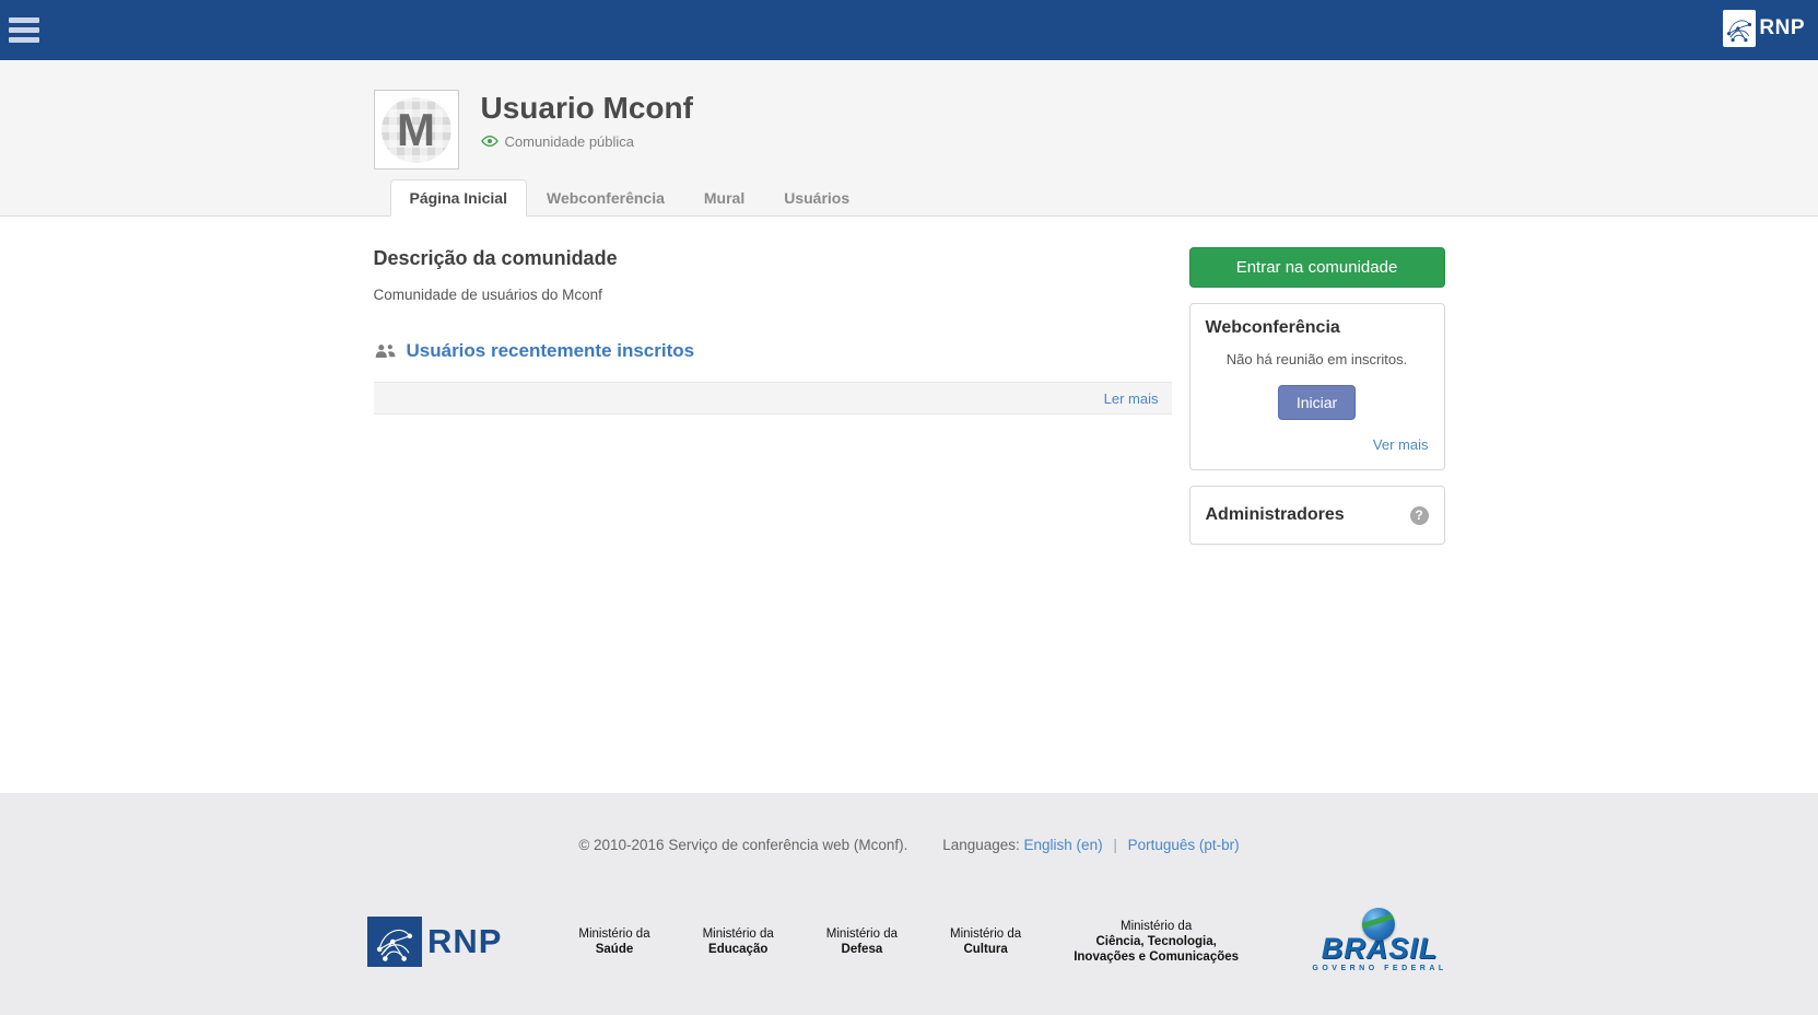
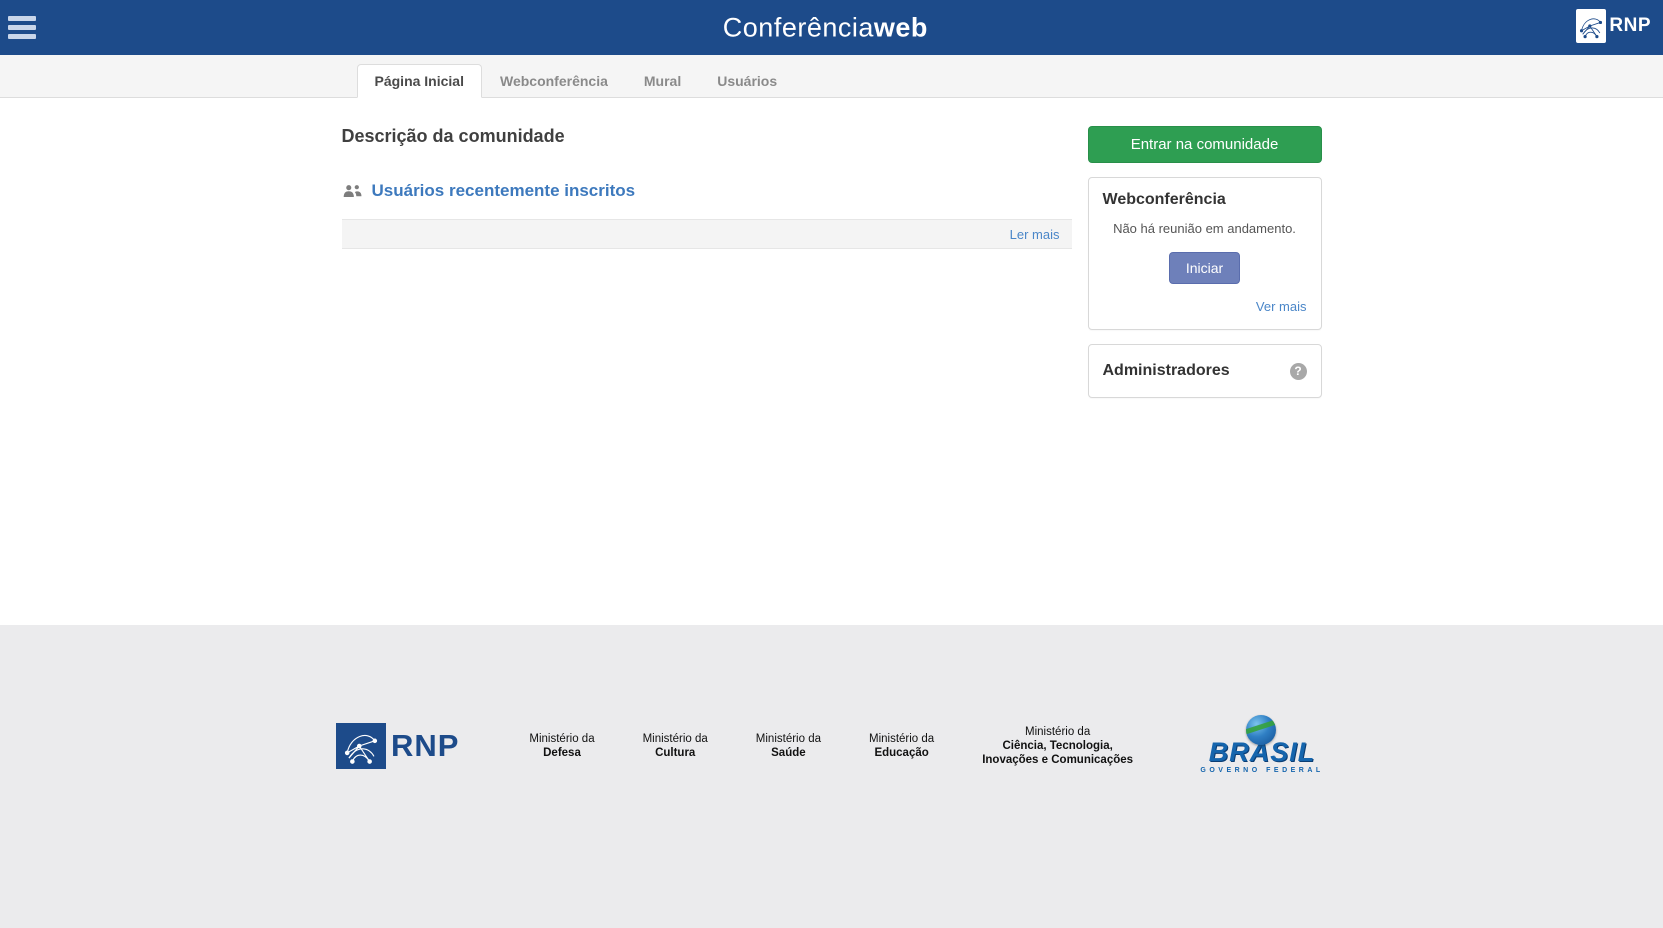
+ Conferênciaweb
  RNP
- M
- Usuario Mconf
- Comunidade pública
  Página Inicial
  Webconferência
  Mural
  Usuários
  Descrição da comunidade
- Comunidade de usuários do Mconf
  Usuários recentemente inscritos
  Ler mais
  Entrar na comunidade
  Webconferência
- Não há reunião em inscritos.
+ Não há reunião em andamento.
  Iniciar
  Ver mais
  Administradores
  ?
- © 2010-2016 Serviço de conferência web (Mconf). Languages: English (en) | Português (pt-br)
  RNP
  Ministério da
- Saúde
+ Defesa
  Ministério da
- Educação
+ Cultura
  Ministério da
- Defesa
+ Saúde
  Ministério da
- Cultura
+ Educação
  Ministério da
  Ciência, Tecnologia,
  Inovações e Comunicações
  BRASIL
